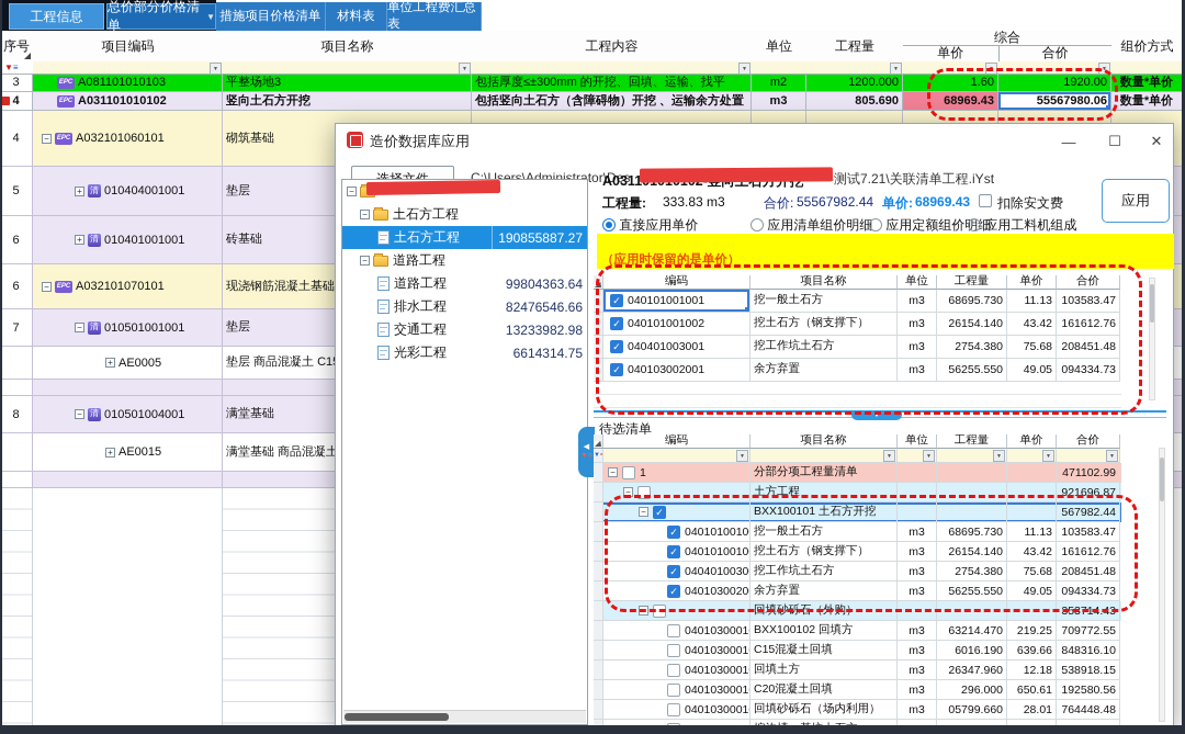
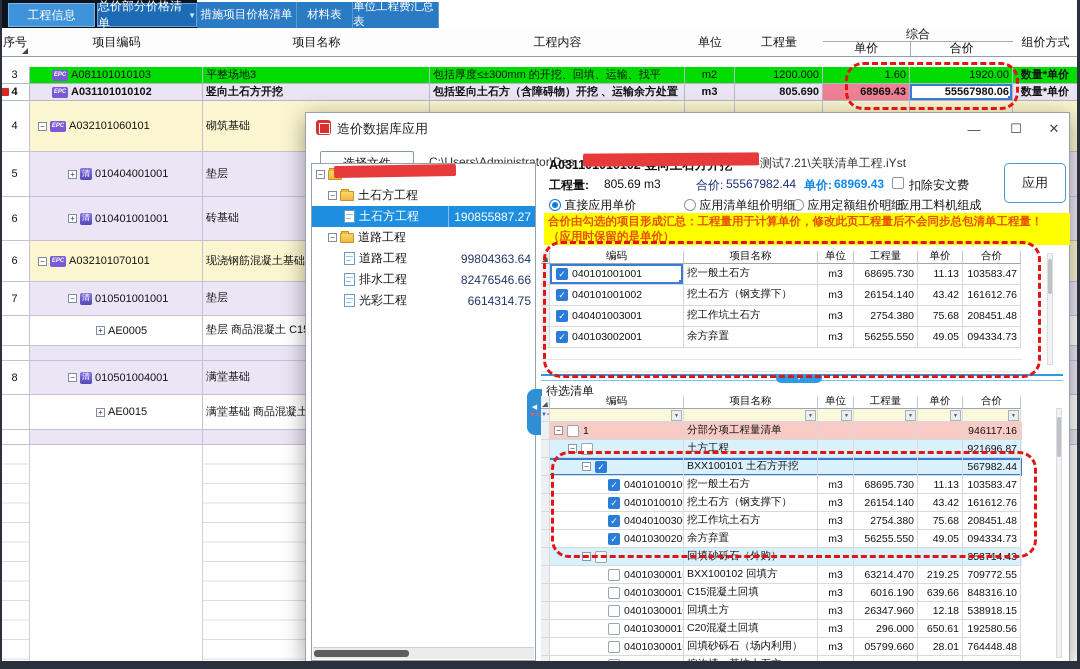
  措施项目价格清单
  材料表
  单位工程费汇总表
  工程信息
  总价部分价格清单
  ▼
  序号
  项目编码
  项目名称
  工程内容
  单位
  工程量
  综合
  单价
  合价
  组价方式
- ▼≡
  3
  A081101010103
  平整场地3
  包括厚度≤±300mm 的开挖、回填、运输、找平
  m2
  1200.000
  1.60
  1920.00
  数量*单价
  4
  A031101010102
  竖向土石方开挖
  包括竖向土石方（含障碍物）开挖 、运输余方处置
  m3
  805.690
  68969.43
  55567980.06
  数量*单价
  4
  −
  A032101060101
  砌筑基础
  5
  +
  清
  010404001001
  垫层
  6
  +
  清
  010401001001
  砖基础
  6
  −
  A032101070101
  现浇钢筋混凝土基础
  7
  −
  清
  010501001001
  垫层
  +
  AE0005
  垫层 商品混凝土 C1
  8
  −
  清
  010501004001
  满堂基础
  +
  AE0015
  满堂基础 商品混凝土
  造价数据库应用
  —
  ☐
  ✕
  C:\Users\Administrator\Des
  测试7.21\关联清单工程.iYst
  −
  −
  土石方工程
  土石方工程
  190855887.27
  −
  道路工程
  道路工程
  99804363.64
  排水工程
  82476546.66
- 交通工程
- 13233982.98
  光彩工程
  6614314.75
  工程量:
- 333.83 m3
+ 805.69 m3
  合价:
  55567982.44
  单价:
  68969.43
  扣除安文费
  应用
+ 合价由勾选的项目形成汇总：工程量用于计算单价，修改此页工程量后不会同步总包清单工程量！
  （应用时保留的是单价）
  编码
  项目名称
  单位
  工程量
  单价
  合价
  ✓
  040101001001
  挖一般土石方
  m3
  68695.730
  11.13
  103583.47
  ✓
  040101001002
  挖土石方（钢支撑下）
  m3
  26154.140
  43.42
  161612.76
  ✓
  040401003001
  挖工作坑土石方
  m3
  2754.380
  75.68
  208451.48
  ✓
  040103002001
  余方弃置
  m3
  56255.550
  49.05
  094334.73
  待选清单
  编码
  项目名称
  单位
  工程量
  单价
  合价
  −
  1
  分部分项工程量清单
- 471102.99
+ 946117.16
  −
  土方工程
  921696.87
  −
  ✓
  BXX100101 土石方开挖
  567982.44
  ✓
  0401010010
  挖一般土石方
  m3
  68695.730
  11.13
  103583.47
  ✓
  0401010010
  挖土石方（钢支撑下）
  m3
  26154.140
  43.42
  161612.76
  ✓
  0404010030
  挖工作坑土石方
  m3
  2754.380
  75.68
  208451.48
  ✓
  0401030020
  余方弃置
  m3
  56255.550
  49.05
  094334.73
  −
  回填砂砾石（外购）
  353714.43
  0401030001
  BXX100102 回填方
  m3
  63214.470
  219.25
  709772.55
  0401030001
  C15混凝土回填
  m3
  6016.190
  639.66
  848316.10
  0401030001
  回填土方
  m3
  26347.960
  12.18
  538918.15
  0401030001
  C20混凝土回填
  m3
  296.000
  650.61
  192580.56
  0401030001
  回填砂砾石（场内利用）
  m3
  05799.660
  28.01
  764448.48
  直接应用单价
  应用清单组价明细
  应用定额组价明细
  应用工料机组成
